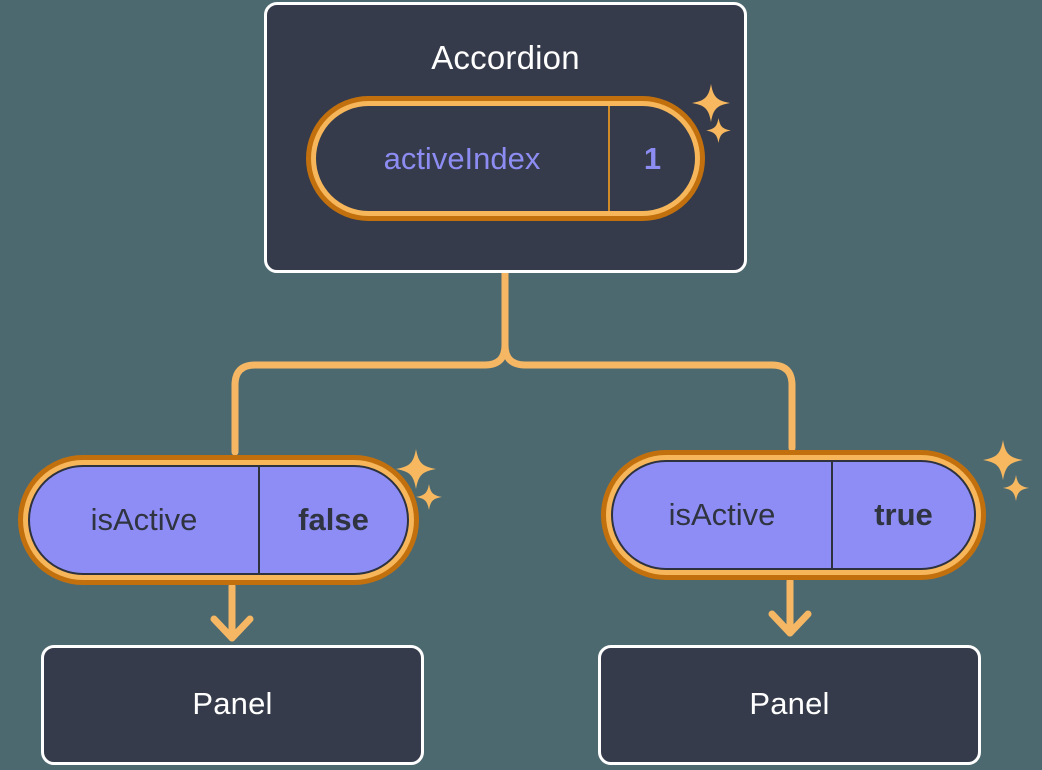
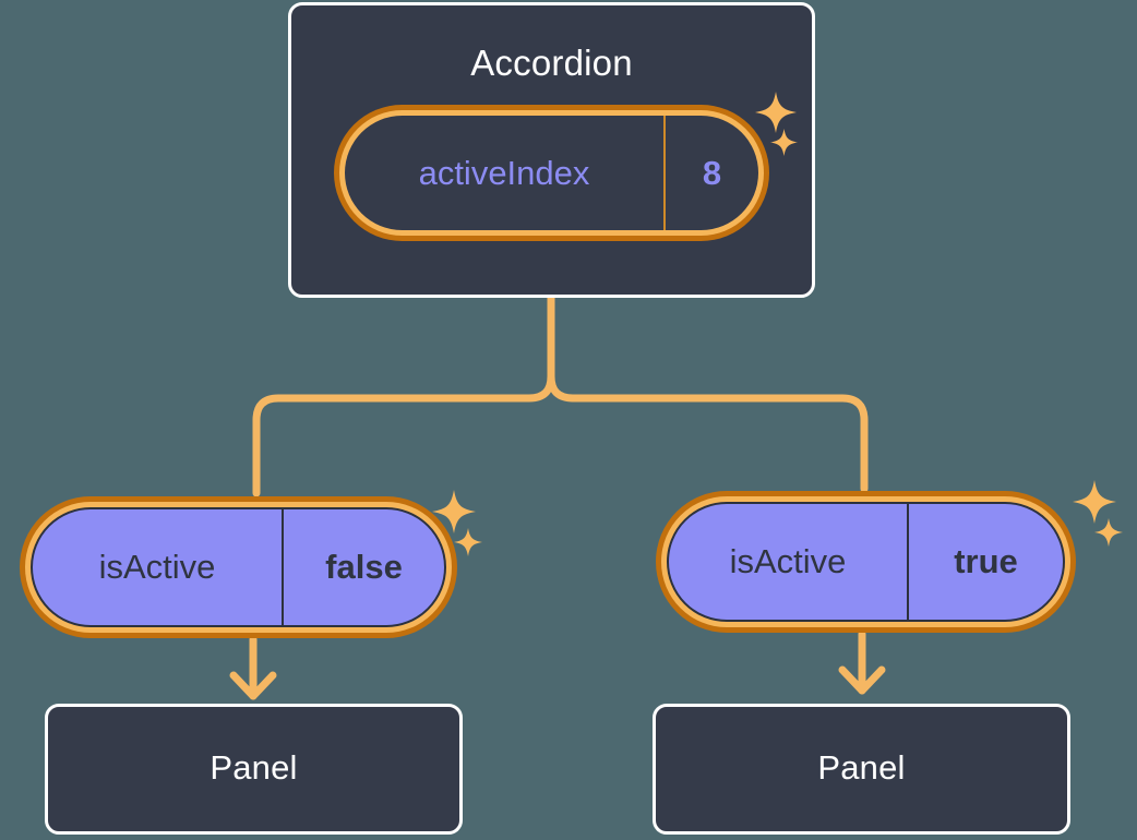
  Accordion
  activeIndex
- 1
+ 8
  isActive
  false
  Panel
  isActive
  true
  Panel
